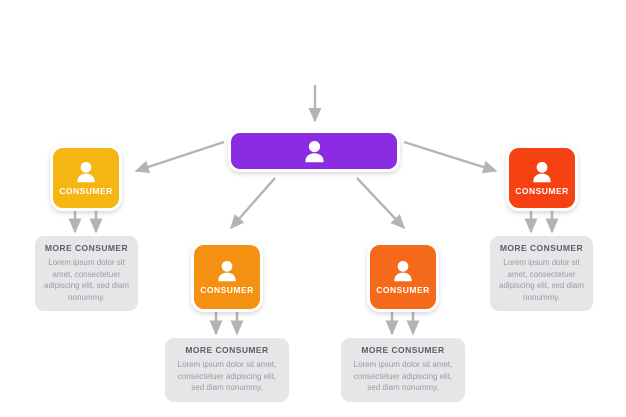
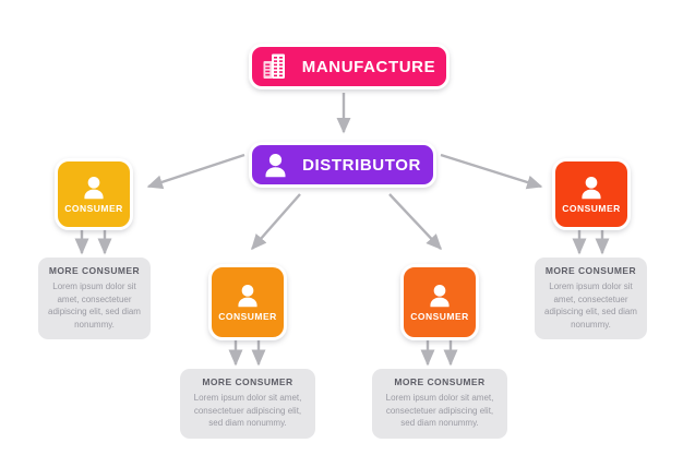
+ MANUFACTURE
+ DISTRIBUTOR
  CONSUMER
  CONSUMER
  CONSUMER
  CONSUMER
  MORE CONSUMER
  Lorem ipsum dolor sit amet, consectetuer adipiscing elit, sed diam nonummy.
  MORE CONSUMER
  Lorem ipsum dolor sit amet, consectetuer adipiscing elit, sed diam nonummy.
  MORE CONSUMER
  Lorem ipsum dolor sit amet, consectetuer adipiscing elit, sed diam nonummy.
  MORE CONSUMER
  Lorem ipsum dolor sit amet, consectetuer adipiscing elit, sed diam nonummy.
